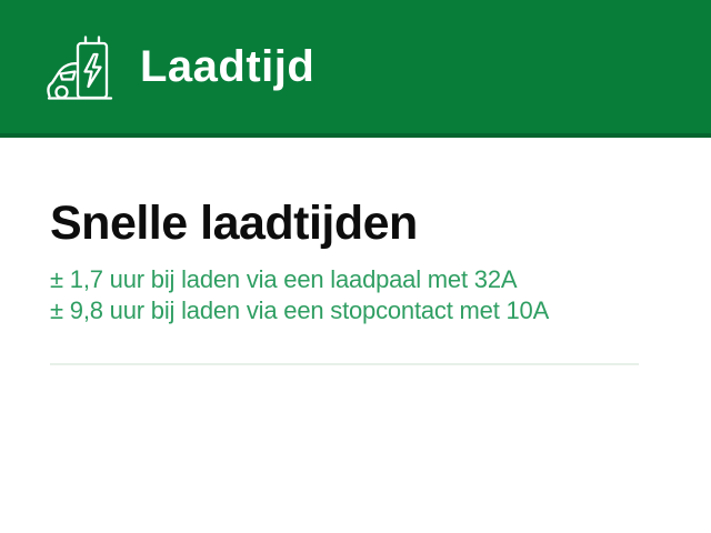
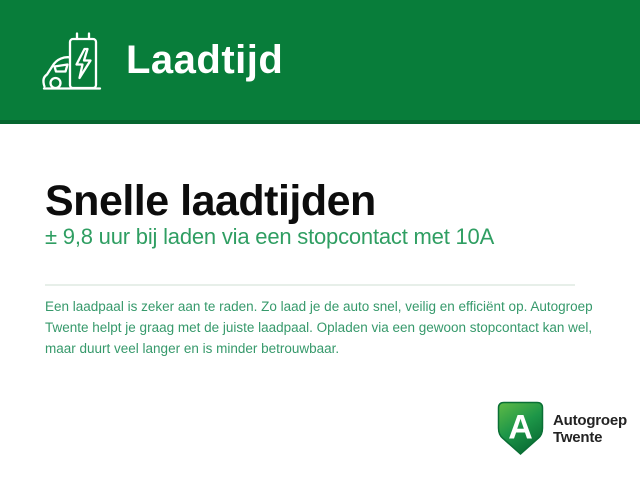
  Laadtijd
  Snelle laadtijden
- ± 1,7 uur bij laden via een laadpaal met 32A
  ± 9,8 uur bij laden via een stopcontact met 10A
+ Een laadpaal is zeker aan te raden. Zo laad je de auto snel, veilig en efficiënt op. Autogroep Twente helpt je graag met de juiste laadpaal. Opladen via een gewoon stopcontact kan wel, maar duurt veel langer en is minder betrouwbaar.
+ A
+ Autogroep
+ Twente
